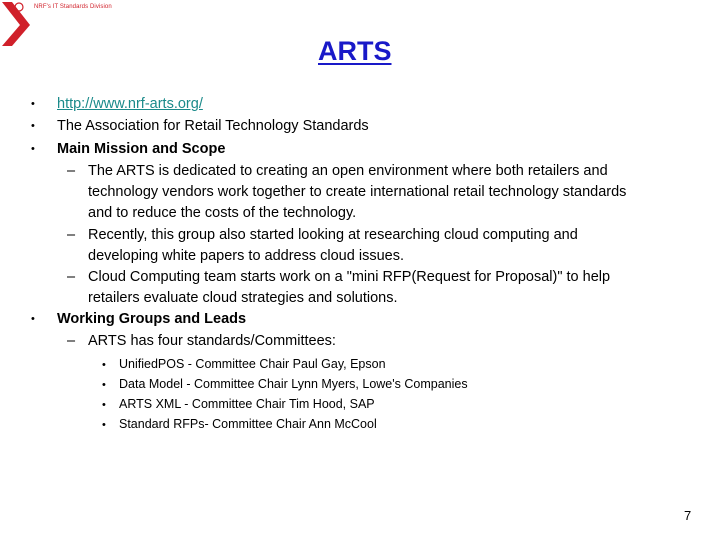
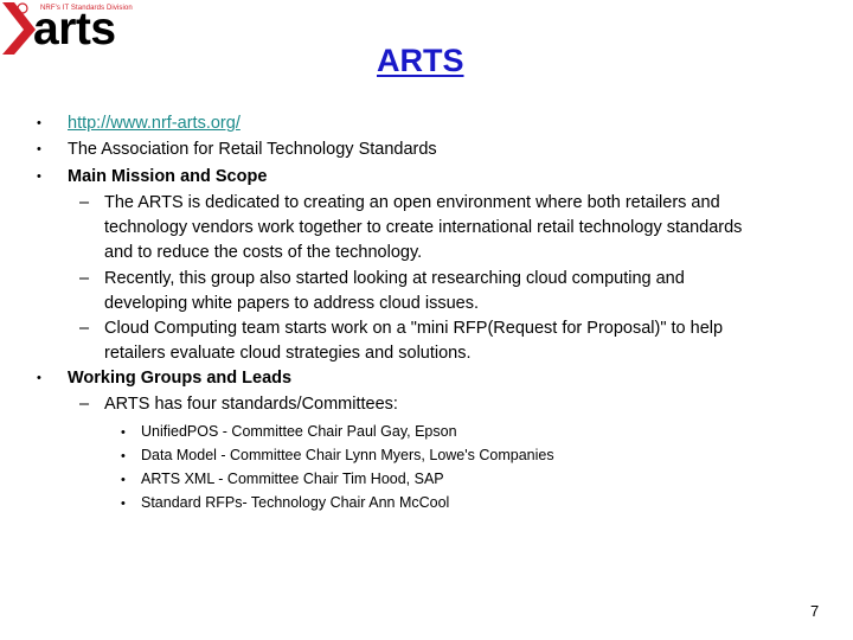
+ arts
  ARTS
  •
  http://www.nrf-arts.org/
  •
  The Association for Retail Technology Standards
  •
  Main Mission and Scope
  –
  The ARTS is dedicated to creating an open environment where both retailers and
  technology vendors work together to create international retail technology standards
  and to reduce the costs of the technology.
  –
  Recently, this group also started looking at researching cloud computing and
  developing white papers to address cloud issues.
  –
  Cloud Computing team starts work on a "mini RFP(Request for Proposal)" to help
  retailers evaluate cloud strategies and solutions.
  •
  Working Groups and Leads
  –
  ARTS has four standards/Committees:
  •
  UnifiedPOS - Committee Chair Paul Gay, Epson
  •
  Data Model - Committee Chair Lynn Myers, Lowe's Companies
  •
  ARTS XML - Committee Chair Tim Hood, SAP
  •
- Standard RFPs- Committee Chair Ann McCool
+ Standard RFPs- Technology Chair Ann McCool
  7
